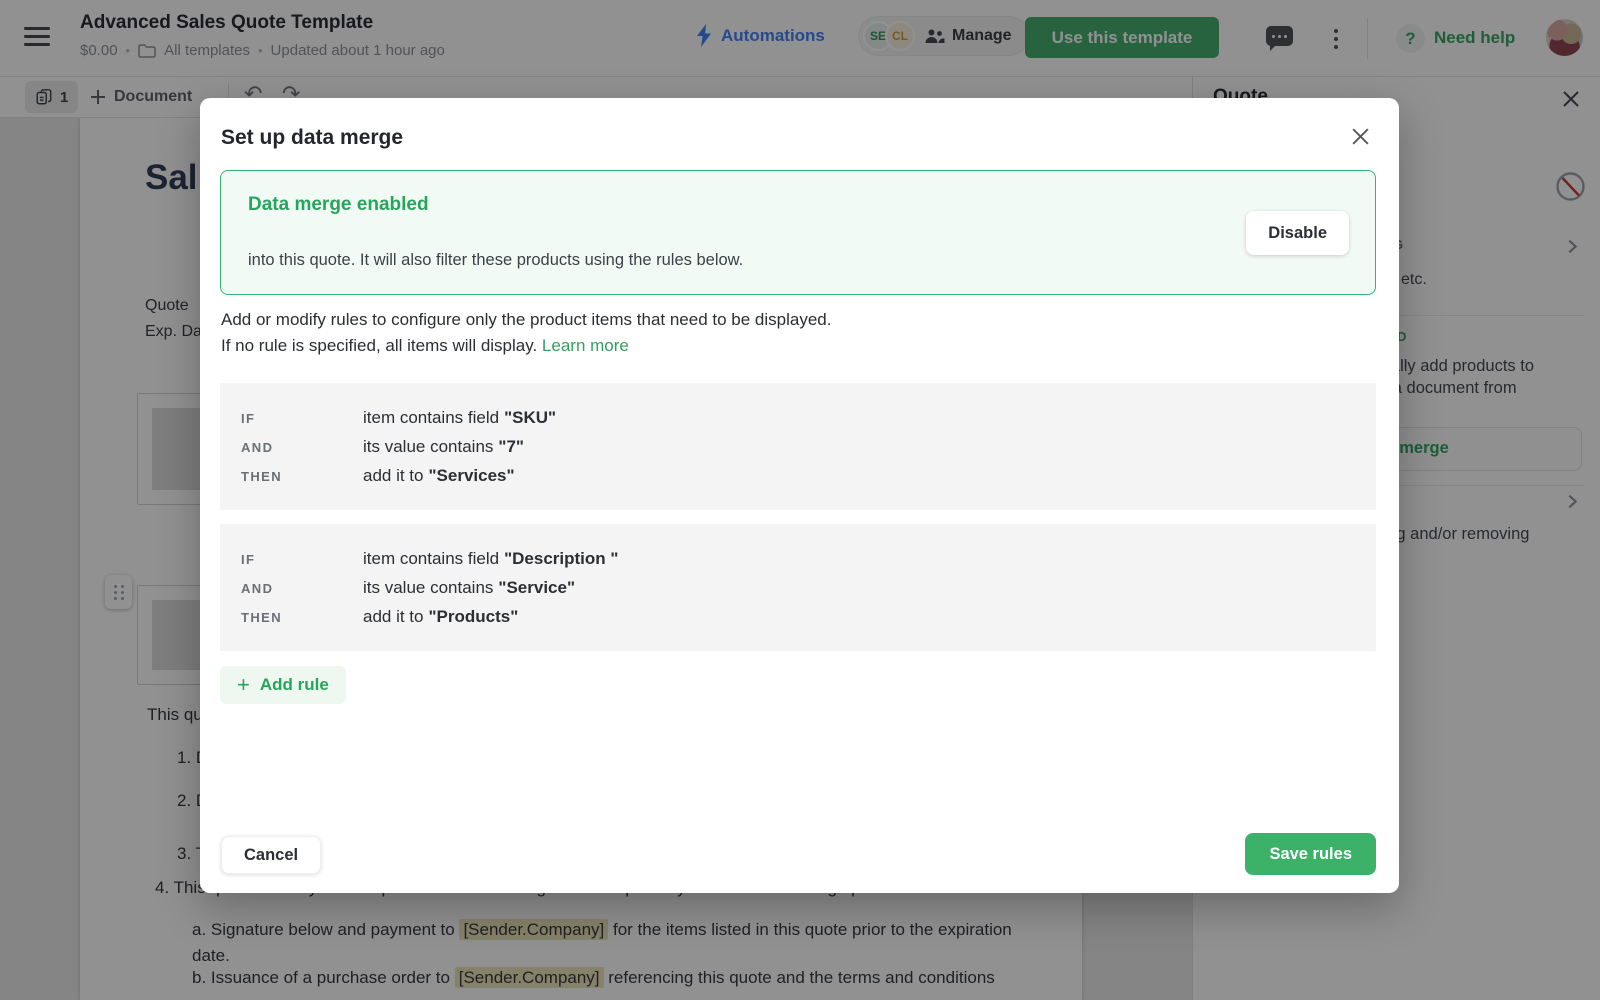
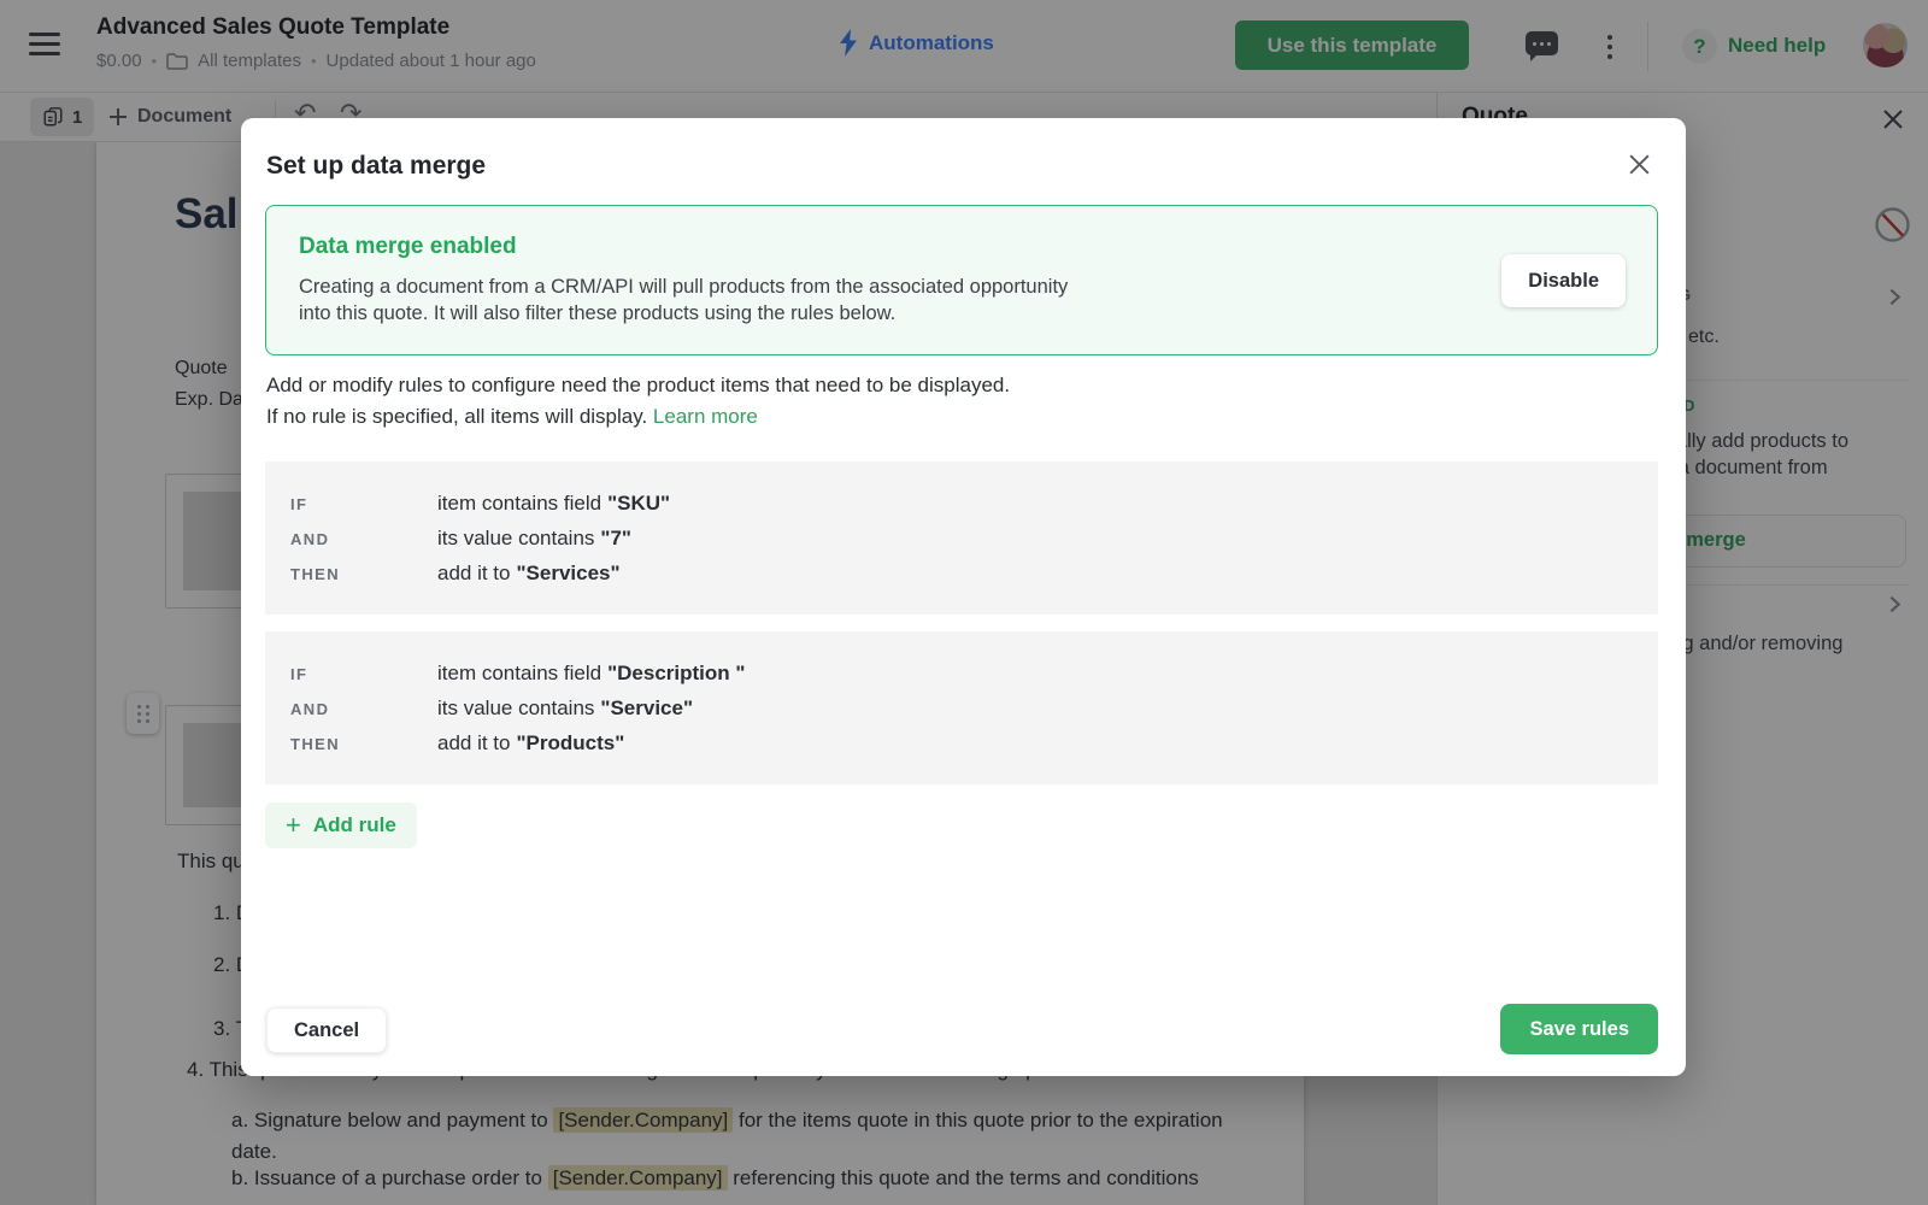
  Advanced Sales Quote Template
  $0.00
  •
  All templates
  •
  Updated about 1 hour ago
  Automations
- SE
- CL
- Manage
  Use this template
  ?
  Need help
  1
  Document
  ↶
  ↷
  Sal
  Quote
  Exp. Da
  This qu
- a. Signature below and payment to [Sender.Company] for the items listed in this quote prior to the expiration
+ a. Signature below and payment to [Sender.Company] for the items quote in this quote prior to the expiration
  date.
  b. Issuance of a purchase order to [Sender.Company] referencing this quote and the terms and conditions
  Quote
  etc.
  D
  lly add products to
  document from
  merge
  g and/or removing
  Set up data merge
  Data merge enabled
+ Creating a document from a CRM/API will pull products from the associated opportunity
  into this quote. It will also filter these products using the rules below.
  Disable
- Add or modify rules to configure only the product items that need to be displayed.
+ Add or modify rules to configure need the product items that need to be displayed.
  If no rule is specified, all items will display. Learn more
  IF
  item contains field "SKU"
  AND
  its value contains "7"
  THEN
  add it to "Services"
  IF
  item contains field "Description "
  AND
  its value contains "Service"
  THEN
  add it to "Products"
  +
  Add rule
  Cancel
  Save rules
